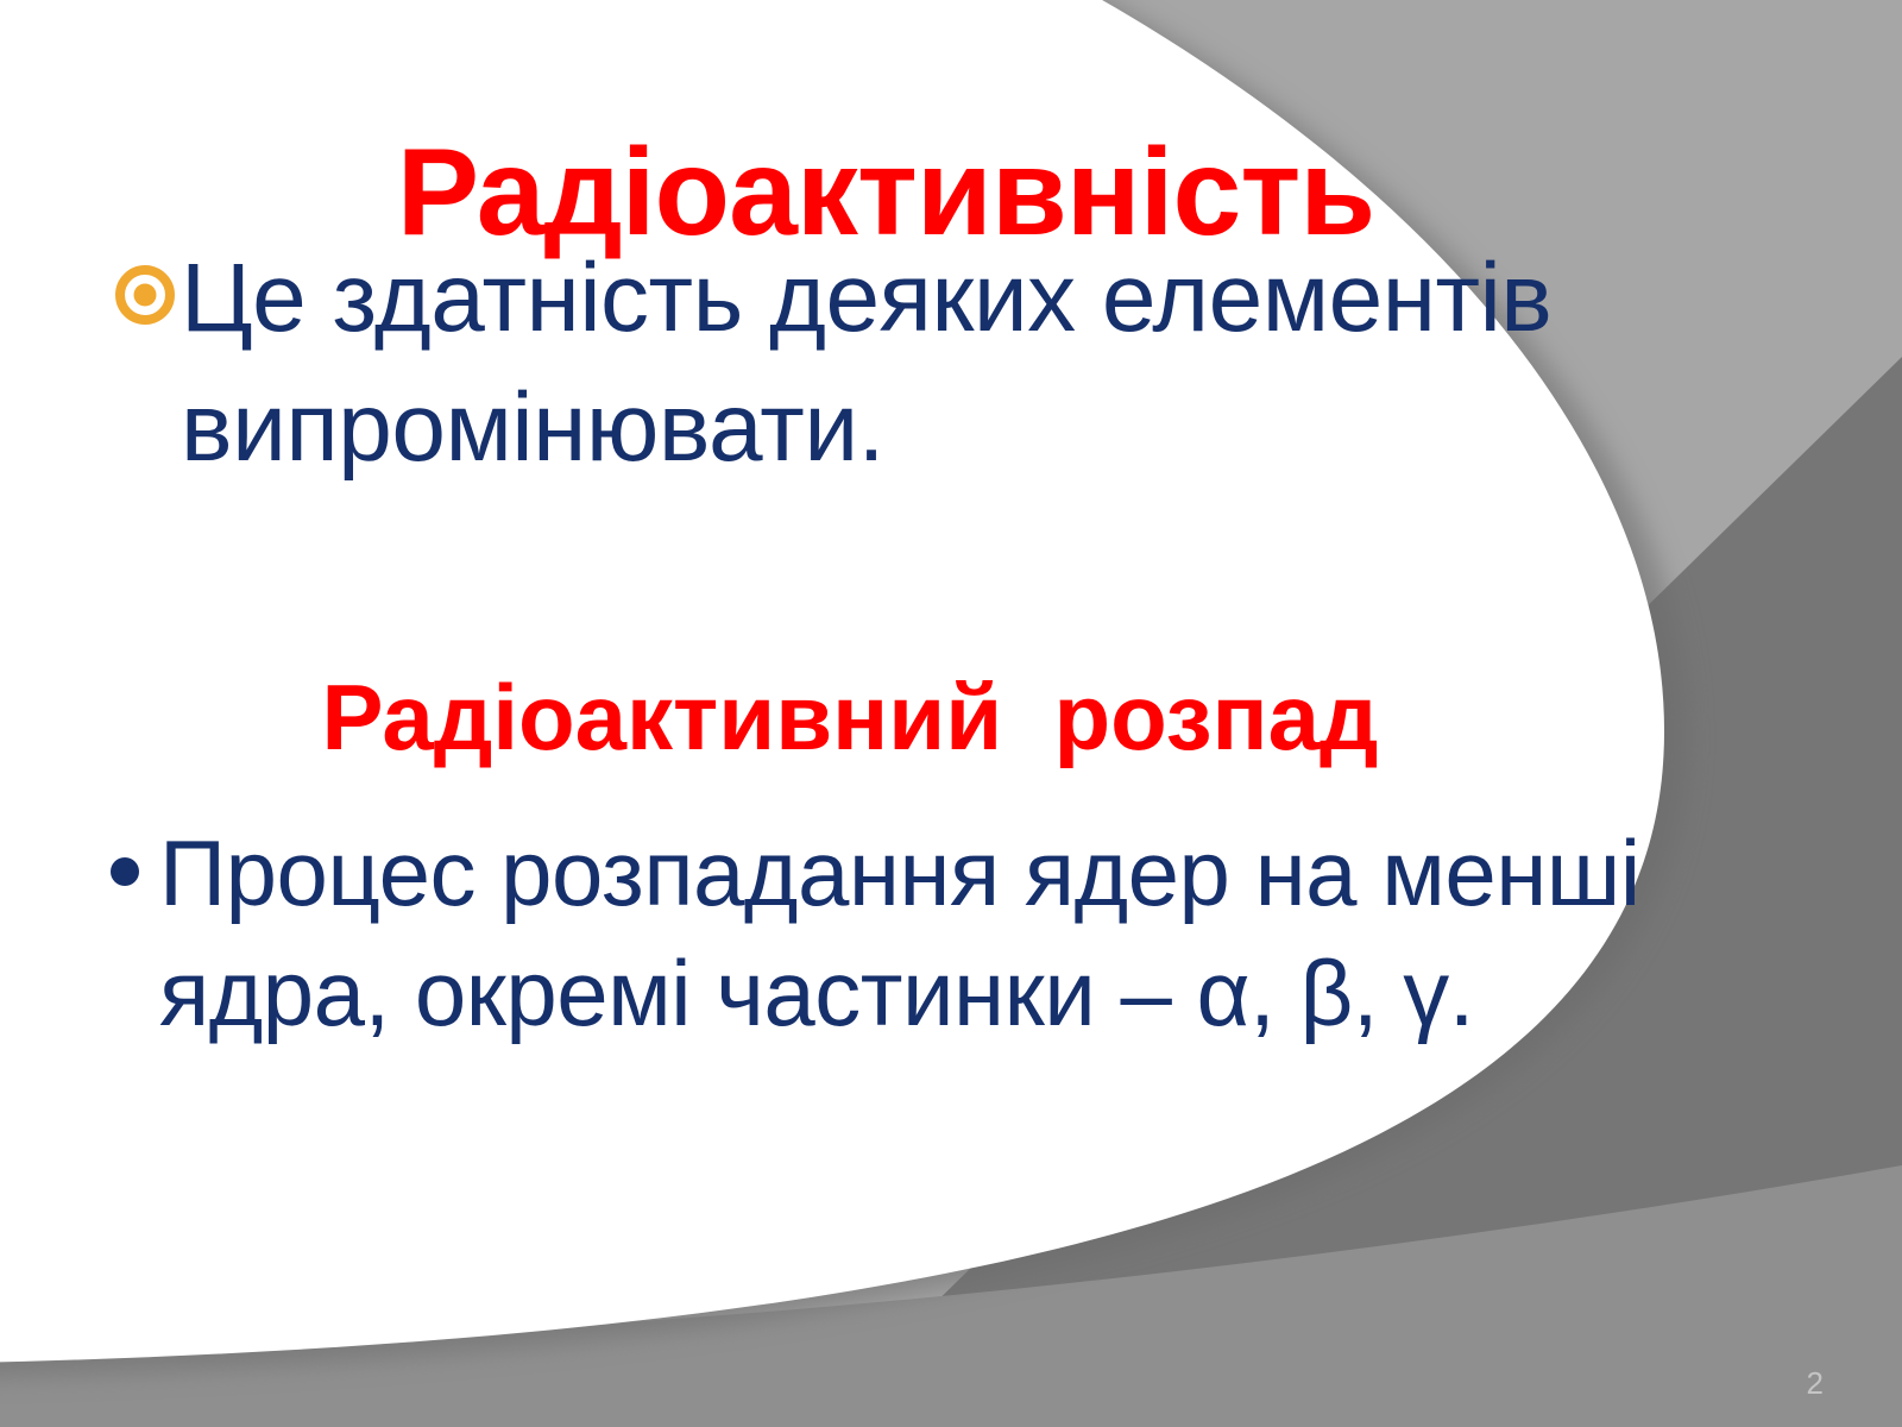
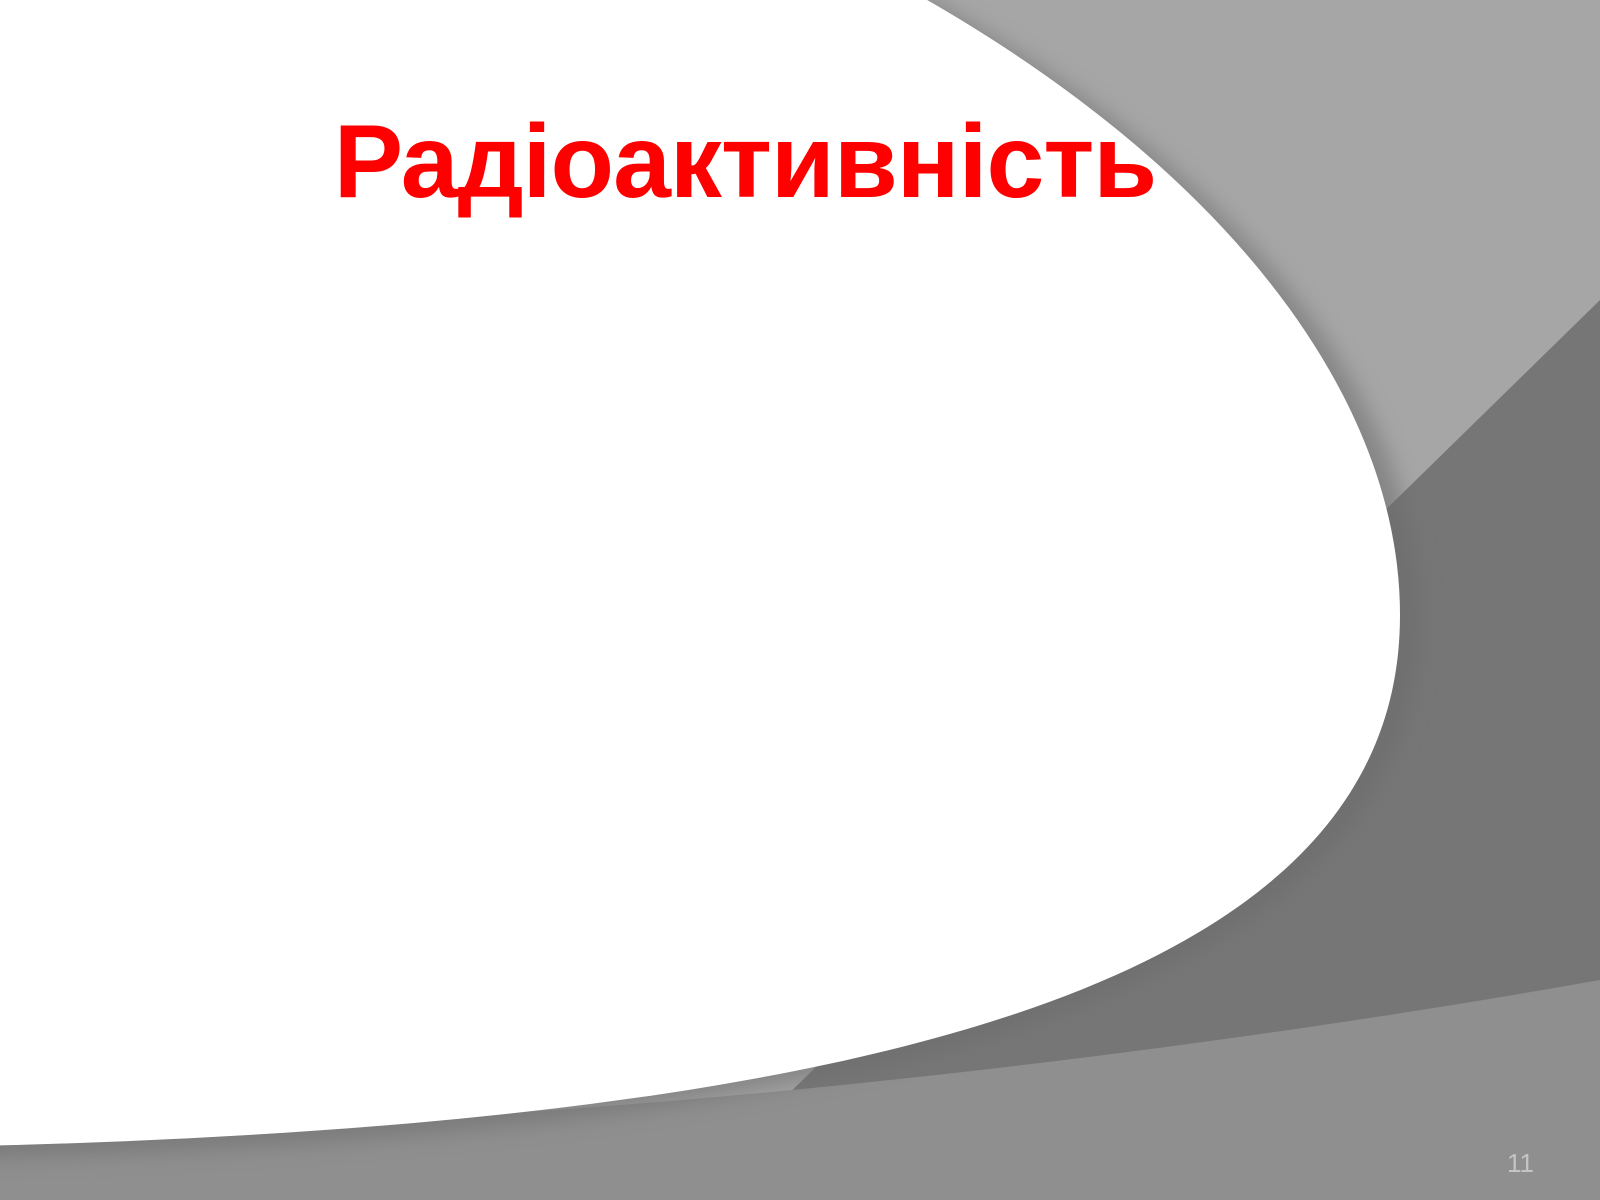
  Радіоактивність
- Це здатність деяких елементів випромінювати.
- Радіоактивний розпад
- Процес розпадання ядер на менші ядра, окремі частинки – α, β, γ.
- 2
+ 11
